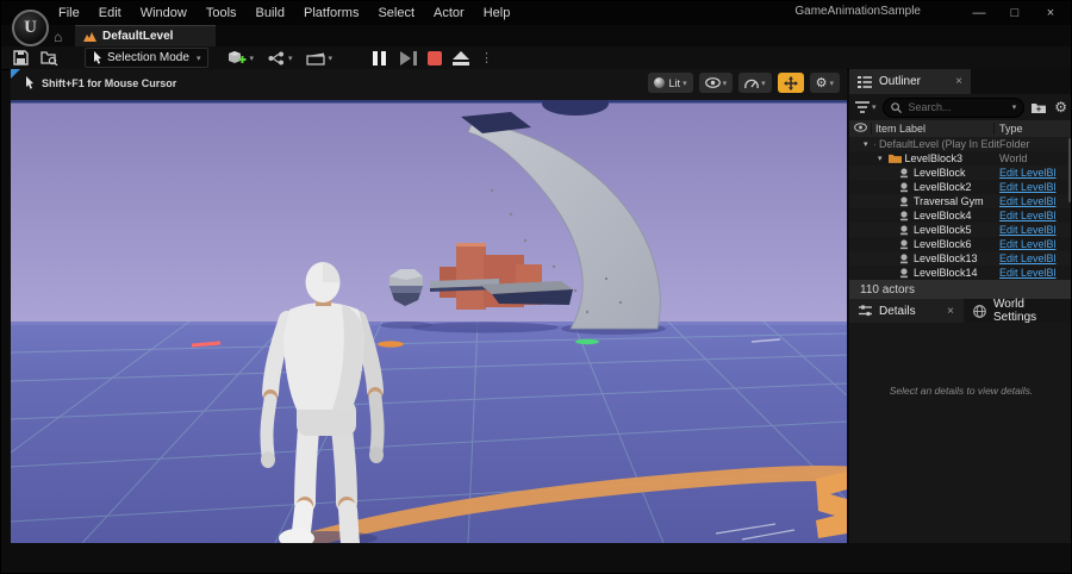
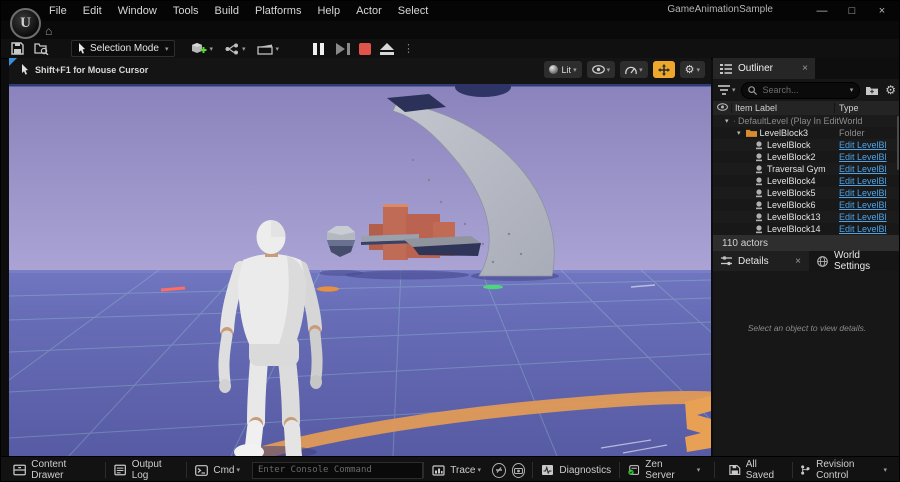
  File
  Edit
  Window
  Tools
  Build
  Platforms
- Select
+ Help
  Actor
- Help
+ Select
  GameAnimationSample
  —
  □
  ×
  U
  ⌂
- DefaultLevel
  Selection Mode
  ⋮
  Shift+F1 for Mouse Cursor
  Lit
  ⚙
  Outliner
  ×
  Search...
  ⚙
  Item Label
  Type
  DefaultLevel (Play In Edit
- Folder
+ World
  LevelBlock3
- World
+ Folder
  LevelBlock
  Edit LevelBl
  LevelBlock2
  Edit LevelBl
  Traversal Gym
  Edit LevelBl
  LevelBlock4
  Edit LevelBl
  LevelBlock5
  Edit LevelBl
  LevelBlock6
  Edit LevelBl
  LevelBlock13
  Edit LevelBl
  LevelBlock14
  Edit LevelBl
  110 actors
  Details
  ×
  World Settings
- Select an details to view details.
+ Select an object to view details.
+ Content Drawer
+ Output Log
+ Cmd
+ Enter Console Command
+ Trace
+ Diagnostics
+ Zen Server
+ All Saved
+ Revision Control
